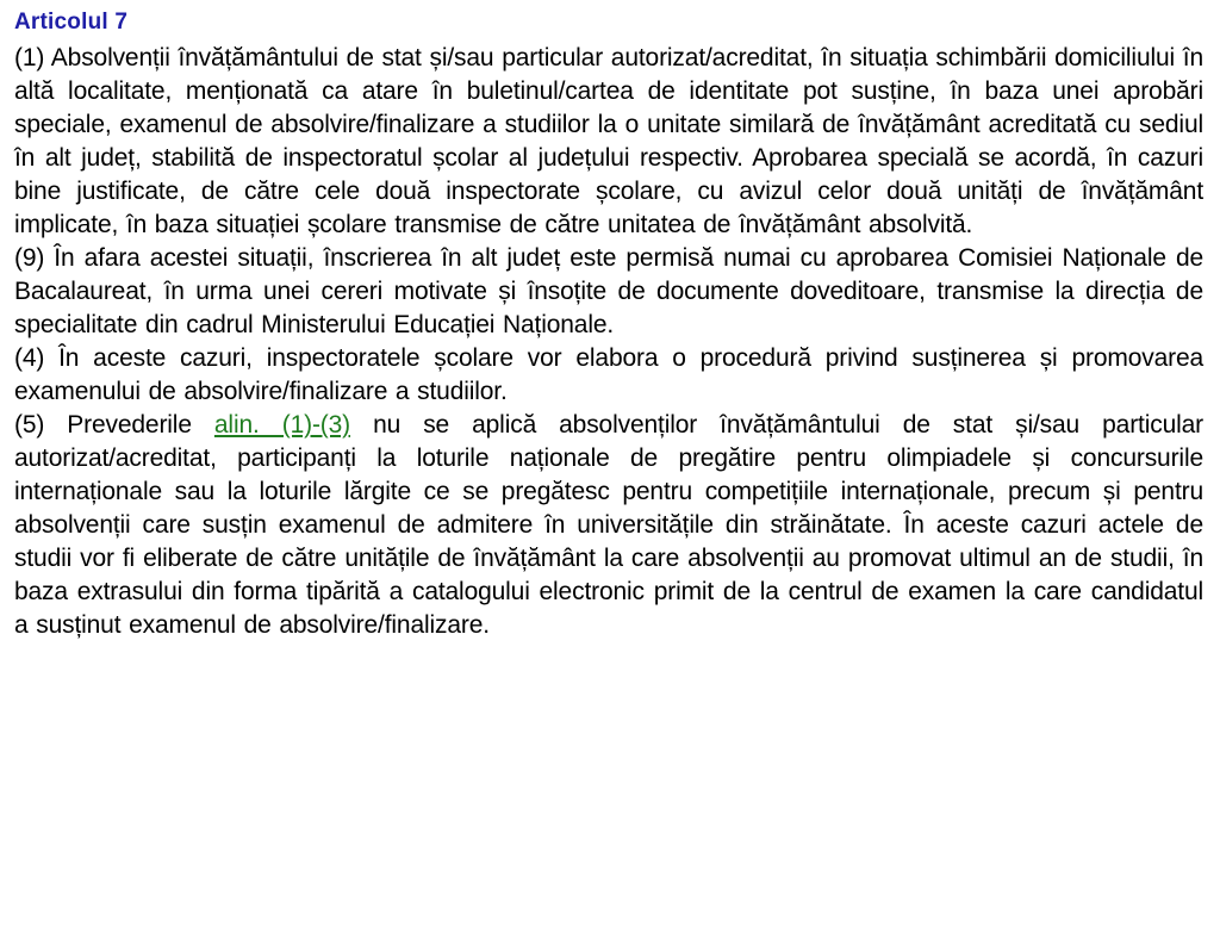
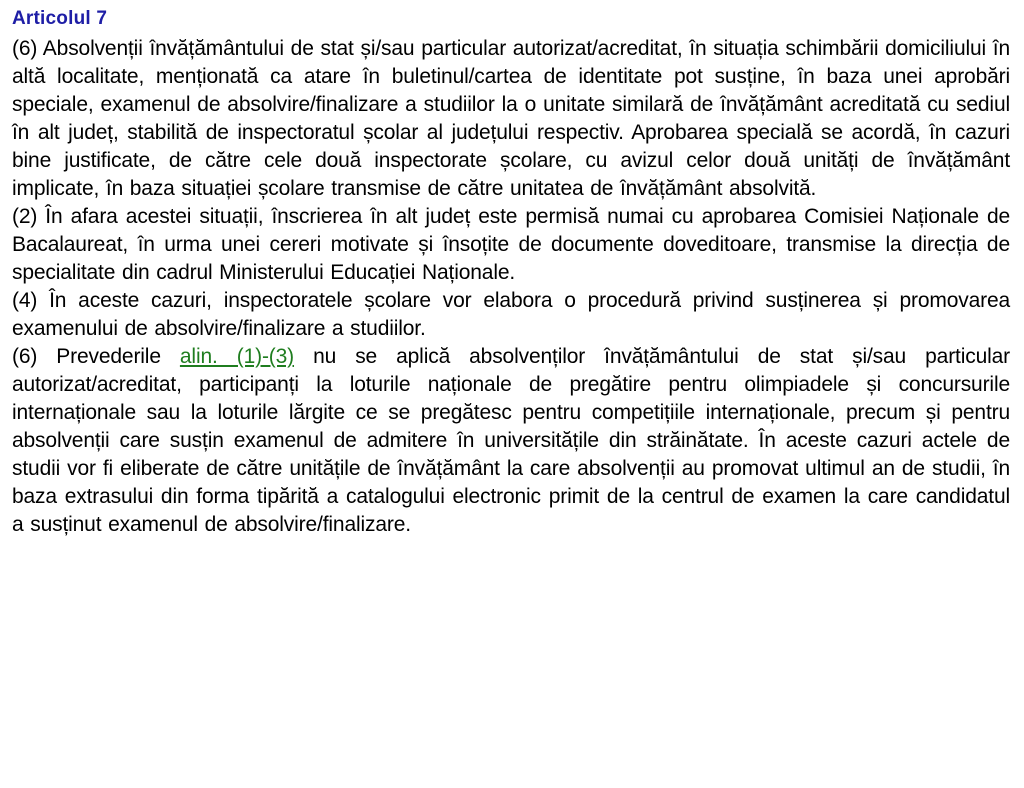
  Articolul 7
- (1) Absolvenții învățământului de stat și/sau particular autorizat/acreditat, în situația schimbării domiciliului în altă localitate, menționată ca atare în buletinul/cartea de identitate pot susține, în baza unei aprobări speciale, examenul de absolvire/finalizare a studiilor la o unitate similară de învățământ acreditată cu sediul în alt județ, stabilită de inspectoratul școlar al județului respectiv. Aprobarea specială se acordă, în cazuri bine justificate, de către cele două inspectorate școlare, cu avizul celor două unități de învățământ implicate, în baza situației școlare transmise de către unitatea de învățământ absolvită.
+ (6) Absolvenții învățământului de stat și/sau particular autorizat/acreditat, în situația schimbării domiciliului în altă localitate, menționată ca atare în buletinul/cartea de identitate pot susține, în baza unei aprobări speciale, examenul de absolvire/finalizare a studiilor la o unitate similară de învățământ acreditată cu sediul în alt județ, stabilită de inspectoratul școlar al județului respectiv. Aprobarea specială se acordă, în cazuri bine justificate, de către cele două inspectorate școlare, cu avizul celor două unități de învățământ implicate, în baza situației școlare transmise de către unitatea de învățământ absolvită.
- (9) În afara acestei situații, înscrierea în alt județ este permisă numai cu aprobarea Comisiei Naționale de Bacalaureat, în urma unei cereri motivate și însoțite de documente doveditoare, transmise la direcția de specialitate din cadrul Ministerului Educației Naționale.
+ (2) În afara acestei situații, înscrierea în alt județ este permisă numai cu aprobarea Comisiei Naționale de Bacalaureat, în urma unei cereri motivate și însoțite de documente doveditoare, transmise la direcția de specialitate din cadrul Ministerului Educației Naționale.
  (4) În aceste cazuri, inspectoratele școlare vor elabora o procedură privind susținerea și promovarea examenului de absolvire/finalizare a studiilor.
- (5) Prevederile alin. (1)-(3) nu se aplică absolvenților învățământului de stat și/sau particular autorizat/acreditat, participanți la loturile naționale de pregătire pentru olimpiadele și concursurile internaționale sau la loturile lărgite ce se pregătesc pentru competițiile internaționale, precum și pentru absolvenții care susțin examenul de admitere în universitățile din străinătate. În aceste cazuri actele de studii vor fi eliberate de către unitățile de învățământ la care absolvenții au promovat ultimul an de studii, în baza extrasului din forma tipărită a catalogului electronic primit de la centrul de examen la care candidatul a susținut examenul de absolvire/finalizare.
+ (6) Prevederile alin. (1)-(3) nu se aplică absolvenților învățământului de stat și/sau particular autorizat/acreditat, participanți la loturile naționale de pregătire pentru olimpiadele și concursurile internaționale sau la loturile lărgite ce se pregătesc pentru competițiile internaționale, precum și pentru absolvenții care susțin examenul de admitere în universitățile din străinătate. În aceste cazuri actele de studii vor fi eliberate de către unitățile de învățământ la care absolvenții au promovat ultimul an de studii, în baza extrasului din forma tipărită a catalogului electronic primit de la centrul de examen la care candidatul a susținut examenul de absolvire/finalizare.
